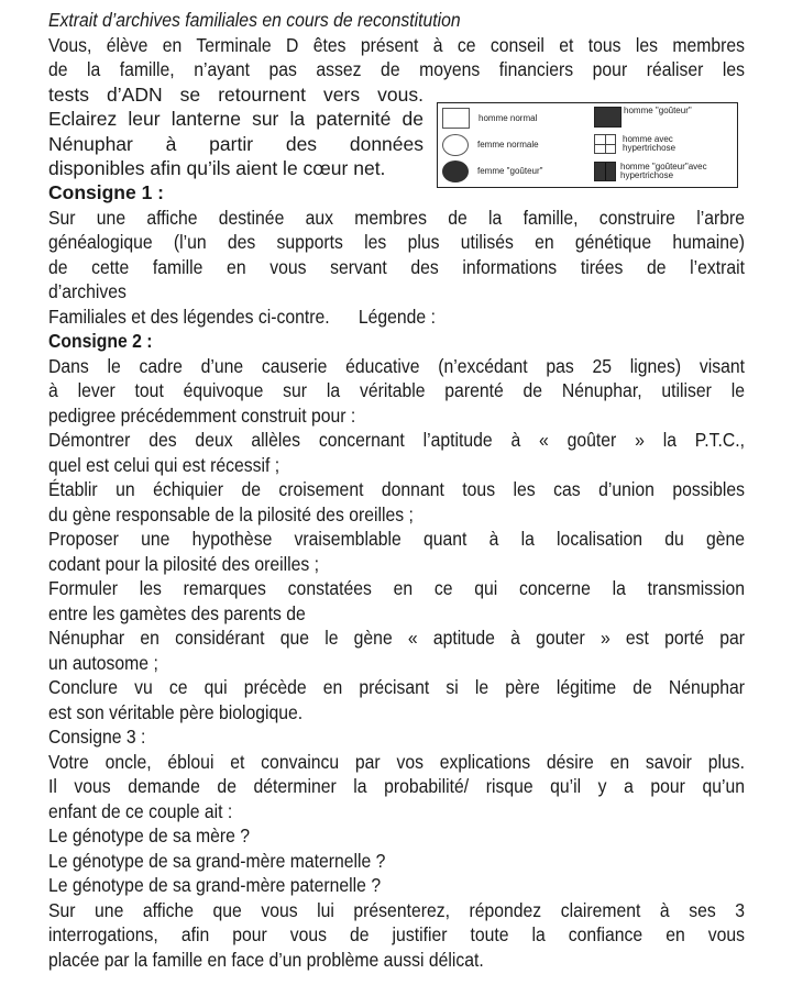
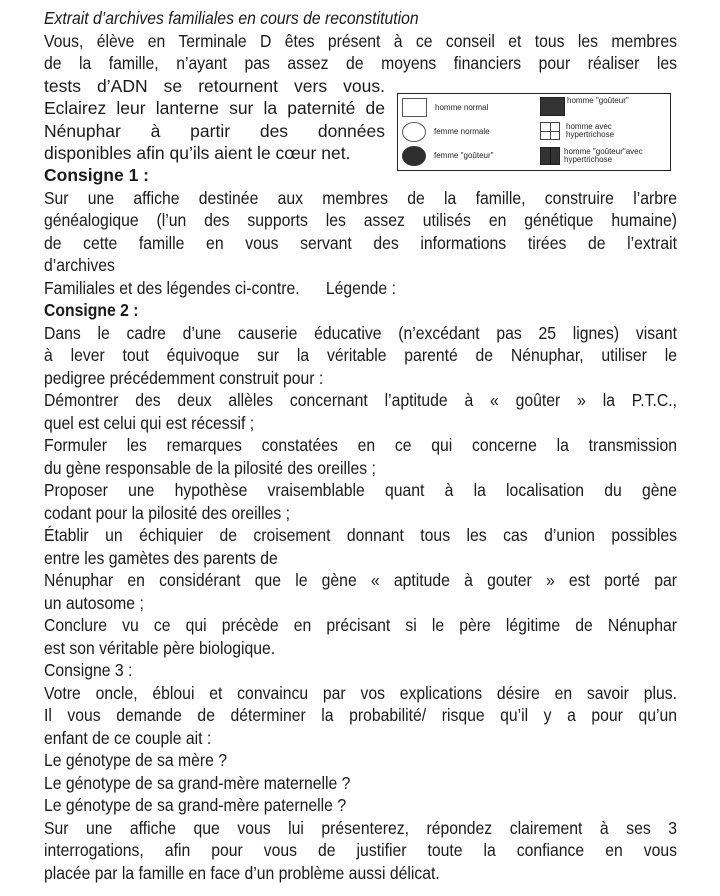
  Extrait d’archives familiales en cours de reconstitution
  Vous, élève en Terminale D êtes présent à ce conseil et tous les membres
  de la famille, n’ayant pas assez de moyens financiers pour réaliser les
  tests d’ADN se retournent vers vous.
  Eclairez leur lanterne sur la paternité de
  Nénuphar à partir des données
  disponibles afin qu’ils aient le cœur net.
  Consigne 1 :
  Sur une affiche destinée aux membres de la famille, construire l’arbre
- généalogique (l’un des supports les plus utilisés en génétique humaine)
+ généalogique (l’un des supports les assez utilisés en génétique humaine)
  de cette famille en vous servant des informations tirées de l’extrait
  d’archives
  Familiales et des légendes ci-contre. Légende :
  Consigne 2 :
  Dans le cadre d’une causerie éducative (n’excédant pas 25 lignes) visant
  à lever tout équivoque sur la véritable parenté de Nénuphar, utiliser le
  pedigree précédemment construit pour :
  Démontrer des deux allèles concernant l’aptitude à « goûter » la P.T.C.,
  quel est celui qui est récessif ;
- Établir un échiquier de croisement donnant tous les cas d’union possibles
+ Formuler les remarques constatées en ce qui concerne la transmission
  du gène responsable de la pilosité des oreilles ;
  Proposer une hypothèse vraisemblable quant à la localisation du gène
  codant pour la pilosité des oreilles ;
- Formuler les remarques constatées en ce qui concerne la transmission
+ Établir un échiquier de croisement donnant tous les cas d’union possibles
  entre les gamètes des parents de
  Nénuphar en considérant que le gène « aptitude à gouter » est porté par
  un autosome ;
  Conclure vu ce qui précède en précisant si le père légitime de Nénuphar
  est son véritable père biologique.
  Consigne 3 :
  Votre oncle, ébloui et convaincu par vos explications désire en savoir plus.
  Il vous demande de déterminer la probabilité/ risque qu’il y a pour qu’un
  enfant de ce couple ait :
  Le génotype de sa mère ?
  Le génotype de sa grand-mère maternelle ?
  Le génotype de sa grand-mère paternelle ?
  Sur une affiche que vous lui présenterez, répondez clairement à ses 3
  interrogations, afin pour vous de justifier toute la confiance en vous
  placée par la famille en face d’un problème aussi délicat.
  homme normal
  femme normale
  femme "goûteur"
  homme "goûteur"
  homme avec hypertrichose
  homme "goûteur"avec hypertrichose
